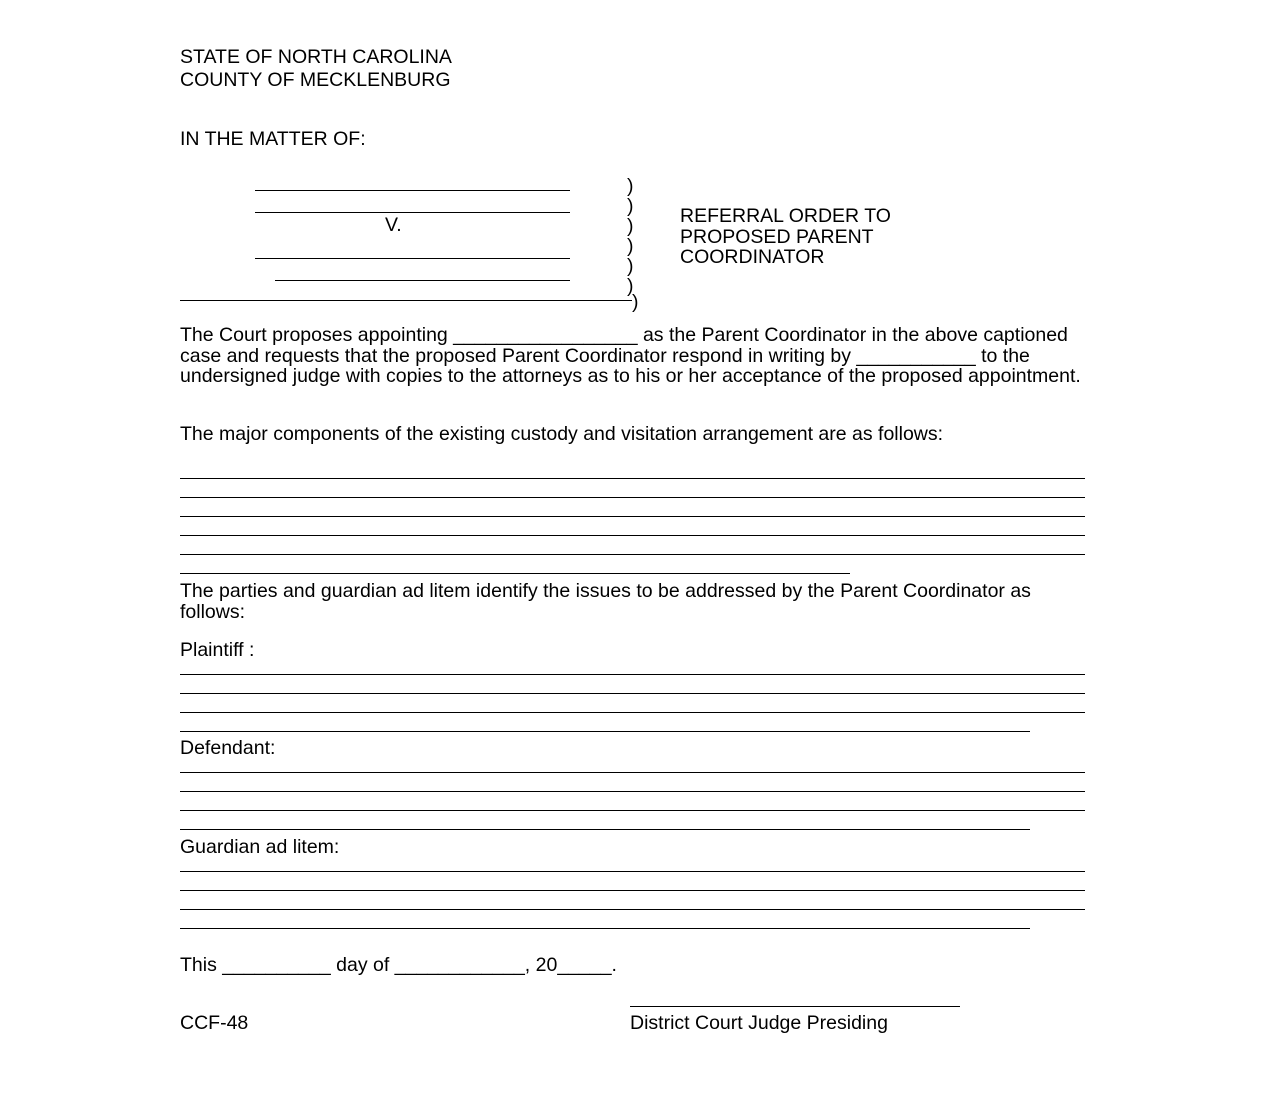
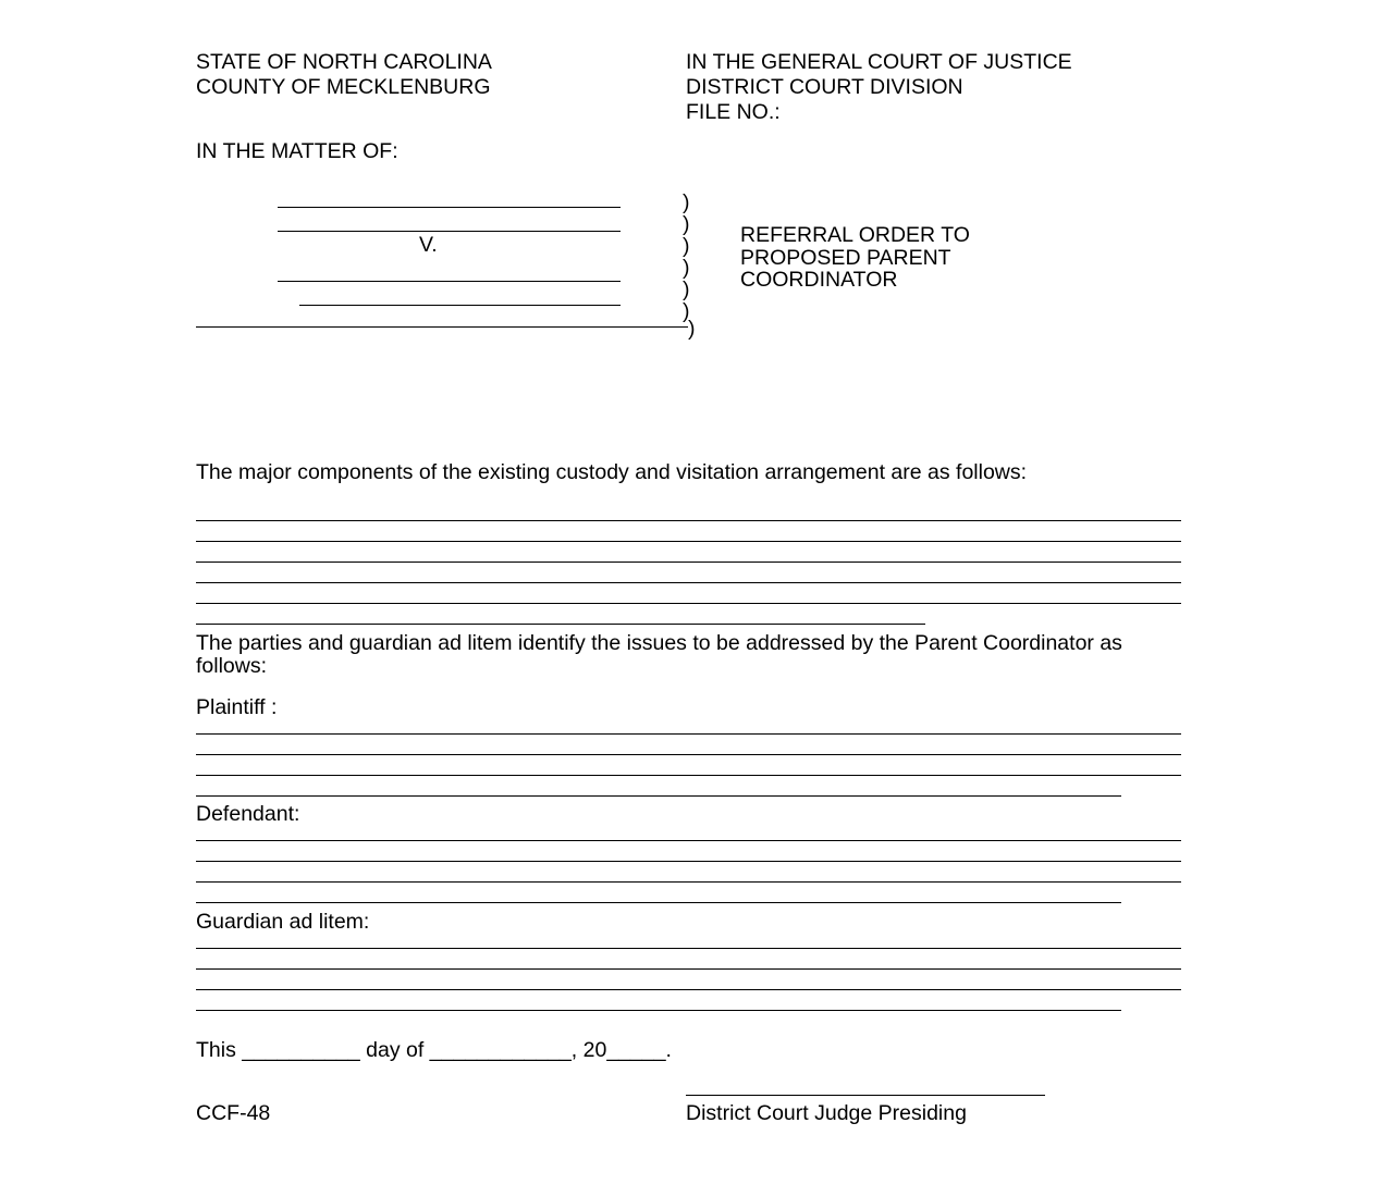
  STATE OF NORTH CAROLINA
  COUNTY OF MECKLENBURG
+ IN THE GENERAL COURT OF JUSTICE
+ DISTRICT COURT DIVISION
+ FILE NO.:
  IN THE MATTER OF:
  V.
  )
  )
  )
  )
  )
  )
  )
  REFERRAL ORDER TO
  PROPOSED PARENT
  COORDINATOR
- The Court proposes appointing _________________ as the Parent Coordinator in the above captioned case and requests that the proposed Parent Coordinator respond in writing by ___________ to the undersigned judge with copies to the attorneys as to his or her acceptance of the proposed appointment.
  The major components of the existing custody and visitation arrangement are as follows:
  The parties and guardian ad litem identify the issues to be addressed by the Parent Coordinator as follows:
  Plaintiff :
  Defendant:
  Guardian ad litem:
  This __________ day of ____________, 20_____.
  CCF-48
  District Court Judge Presiding
